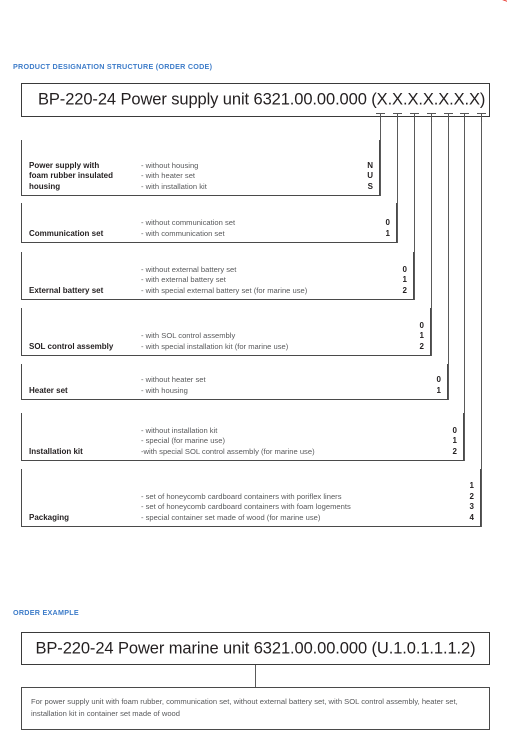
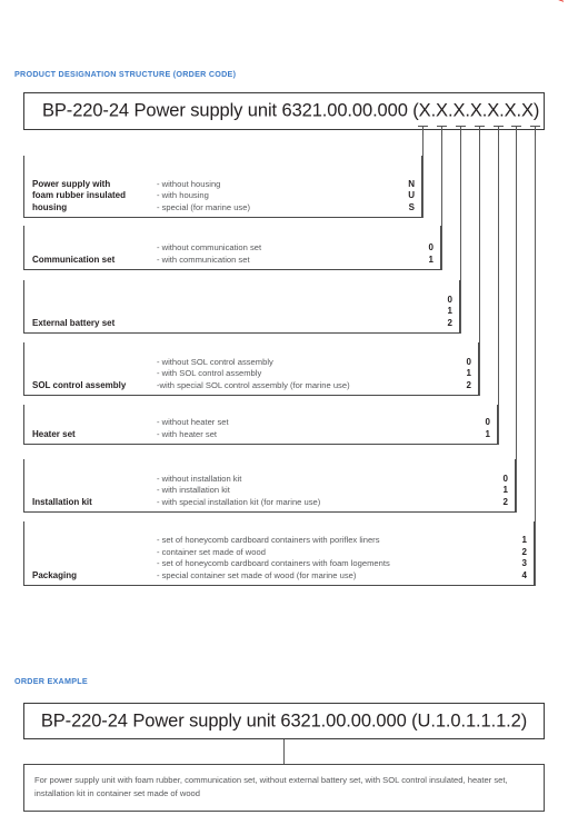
  PRODUCT DESIGNATION STRUCTURE (ORDER CODE)
  ORDER EXAMPLE
  BP-220-24 Power supply unit 6321.00.00.000 (X.X.X.X.X.X.X)
  Power supply with
  foam rubber insulated
  housing
  - without housing
- - with heater set
+ - with housing
- - with installation kit
+ - special (for marine use)
  N
  U
  S
  Communication set
  - without communication set
  - with communication set
  0
  1
  External battery set
- - without external battery set
- - with external battery set
- - with special external battery set (for marine use)
  0
  1
  2
  SOL control assembly
+ - without SOL control assembly
  - with SOL control assembly
- - with special installation kit (for marine use)
+ -with special SOL control assembly (for marine use)
  0
  1
  2
  Heater set
  - without heater set
- - with housing
+ - with heater set
  0
  1
  Installation kit
  - without installation kit
- - special (for marine use)
+ - with installation kit
- -with special SOL control assembly (for marine use)
+ - with special installation kit (for marine use)
  0
  1
  2
  Packaging
  - set of honeycomb cardboard containers with poriflex liners
+ - container set made of wood
  - set of honeycomb cardboard containers with foam logements
  - special container set made of wood (for marine use)
  1
  2
  3
  4
- BP-220-24 Power marine unit 6321.00.00.000 (U.1.0.1.1.1.2)
+ BP-220-24 Power supply unit 6321.00.00.000 (U.1.0.1.1.1.2)
- For power supply unit with foam rubber, communication set, without external battery set, with SOL control assembly, heater set, installation kit in container set made of wood
+ For power supply unit with foam rubber, communication set, without external battery set, with SOL control insulated, heater set, installation kit in container set made of wood
